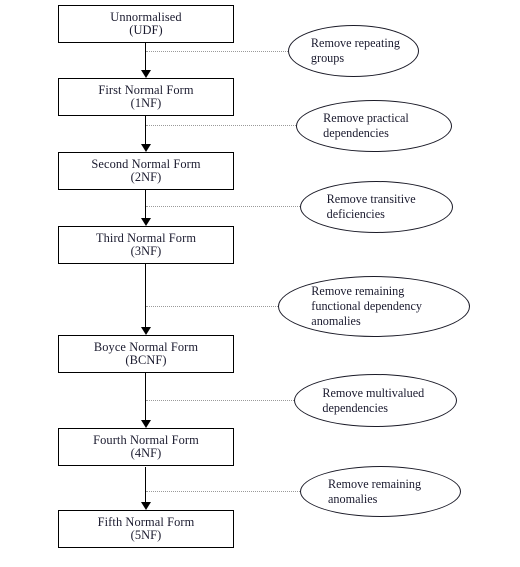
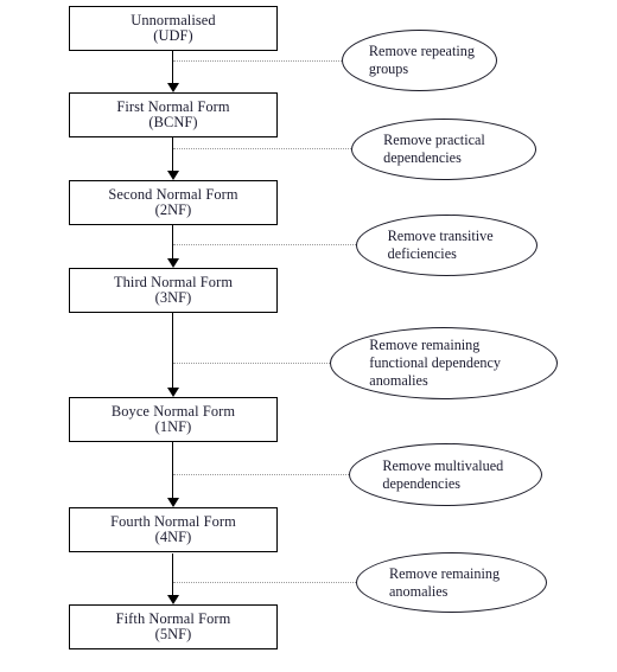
  Unnormalised
  (UDF)
  First Normal Form
- (1NF)
+ (BCNF)
  Second Normal Form
  (2NF)
  Third Normal Form
  (3NF)
  Boyce Normal Form
- (BCNF)
+ (1NF)
  Fourth Normal Form
  (4NF)
  Fifth Normal Form
  (5NF)
  Remove repeating groups
  Remove practical dependencies
  Remove transitive deficiencies
  Remove remaining functional dependency anomalies
  Remove multivalued dependencies
  Remove remaining anomalies
